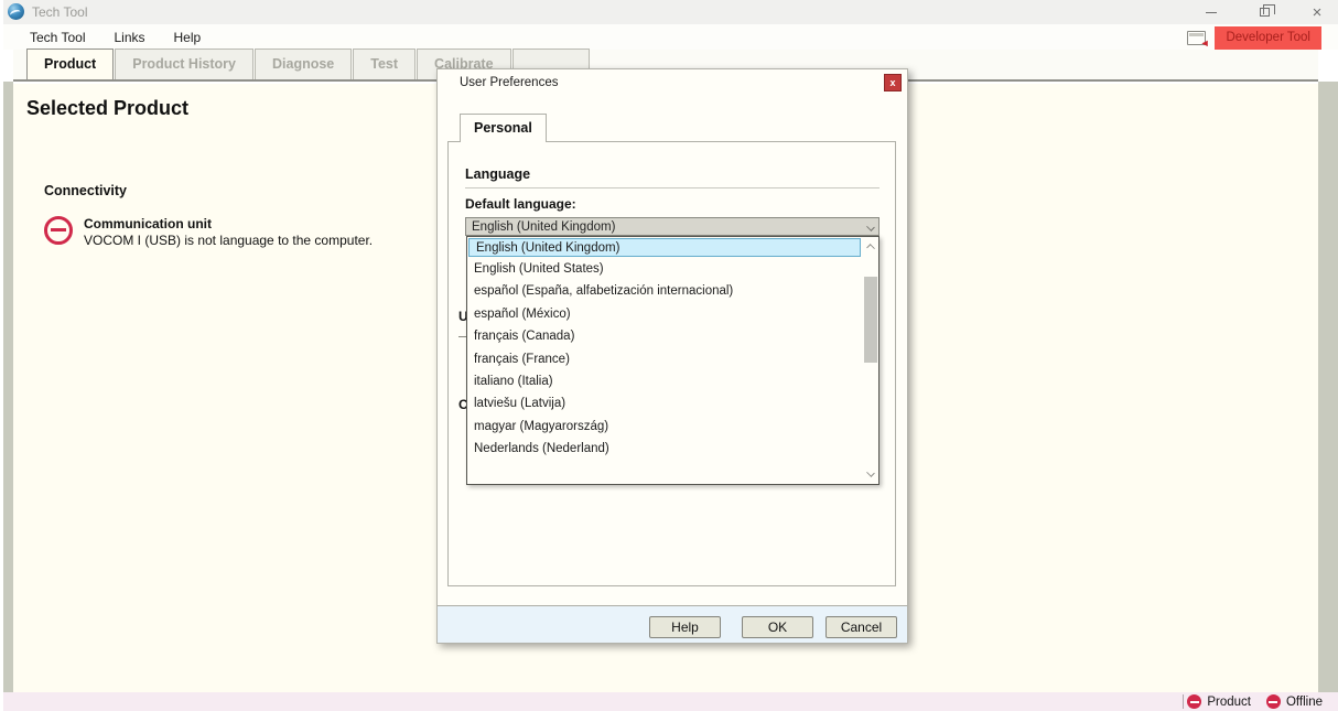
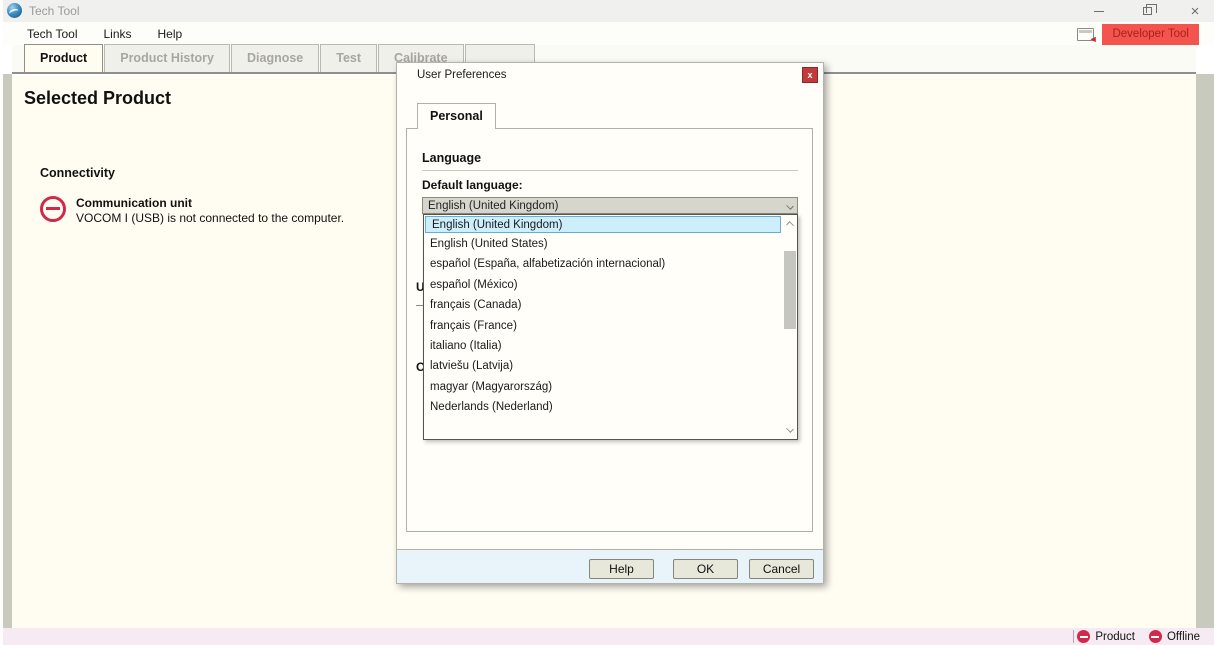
  Tech Tool
  ×
  Tech Tool
  Links
  Help
  ◄
  Developer Tool
  Product
  Product History
  Diagnose
  Test
  Calibrate
  Selected Product
  Connectivity
  Communication unit
- VOCOM I (USB) is not language to the computer.
+ VOCOM I (USB) is not connected to the computer.
  Product
  Offline
  User Preferences
  x
  Personal
  Language
  Default language:
  English (United Kingdom)
  U
  C
  English (United Kingdom)
  English (United States)
  español (España, alfabetización internacional)
  español (México)
  français (Canada)
  français (France)
  italiano (Italia)
  latviešu (Latvija)
  magyar (Magyarország)
  Nederlands (Nederland)
  Help
  OK
  Cancel
